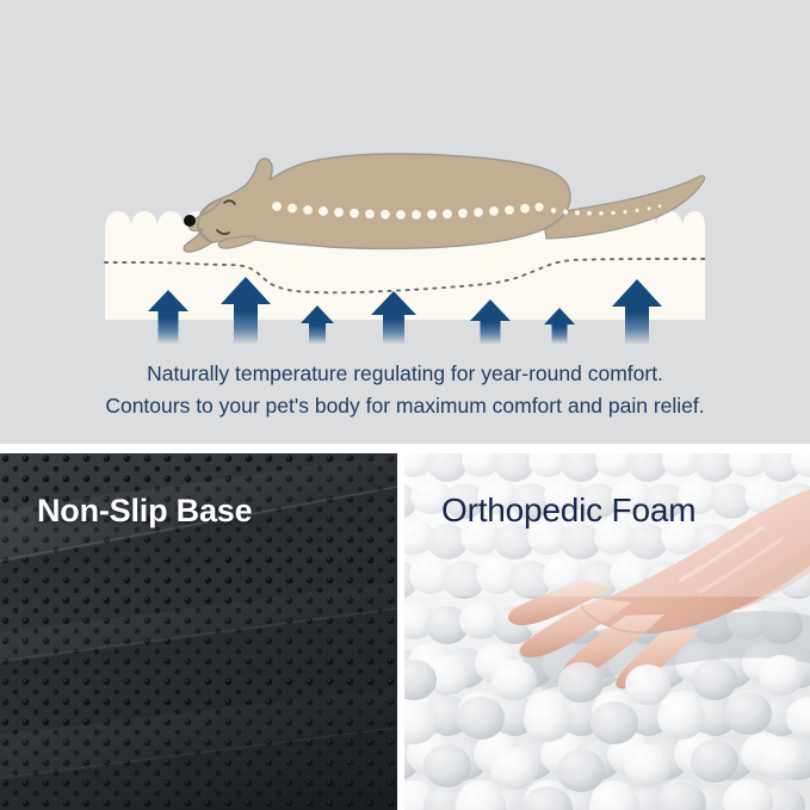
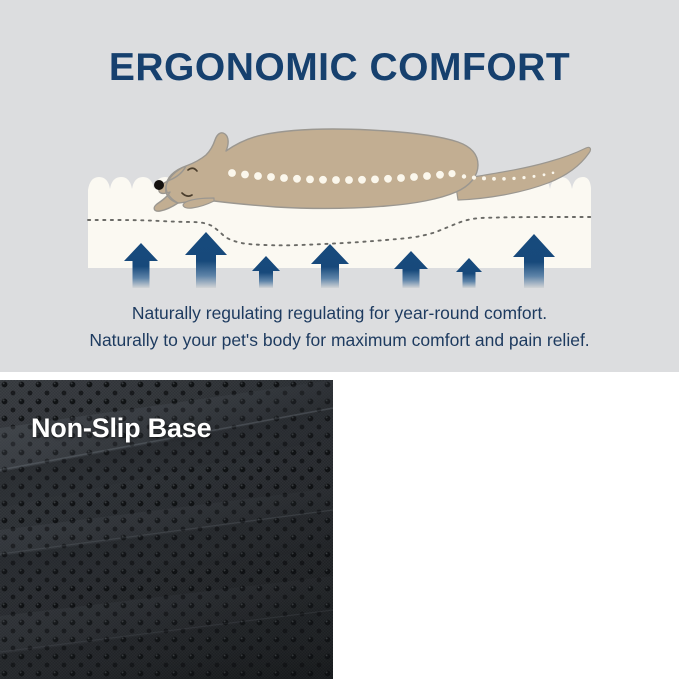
+ ERGONOMIC COMFORT
- Naturally temperature regulating for year-round comfort.
+ Naturally regulating regulating for year-round comfort.
- Contours to your pet's body for maximum comfort and pain relief.
+ Naturally to your pet's body for maximum comfort and pain relief.
  Non-Slip Base
- Orthopedic Foam
